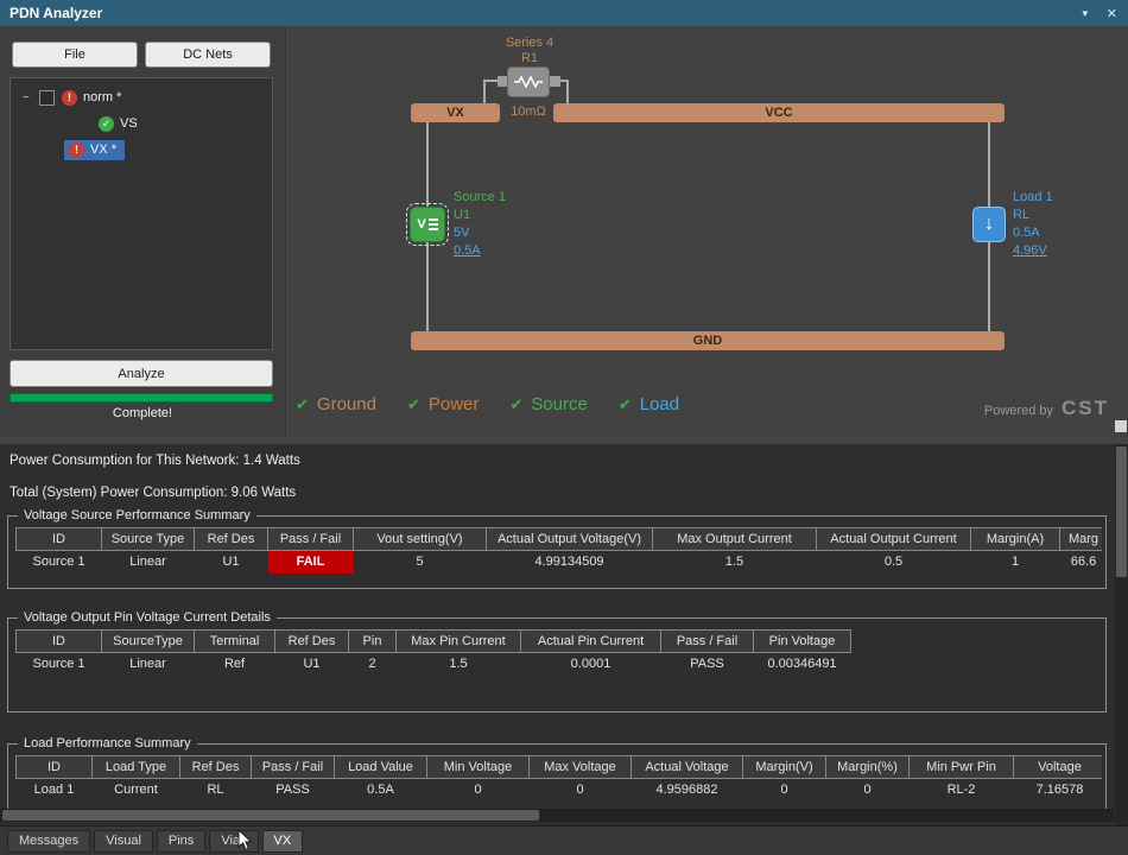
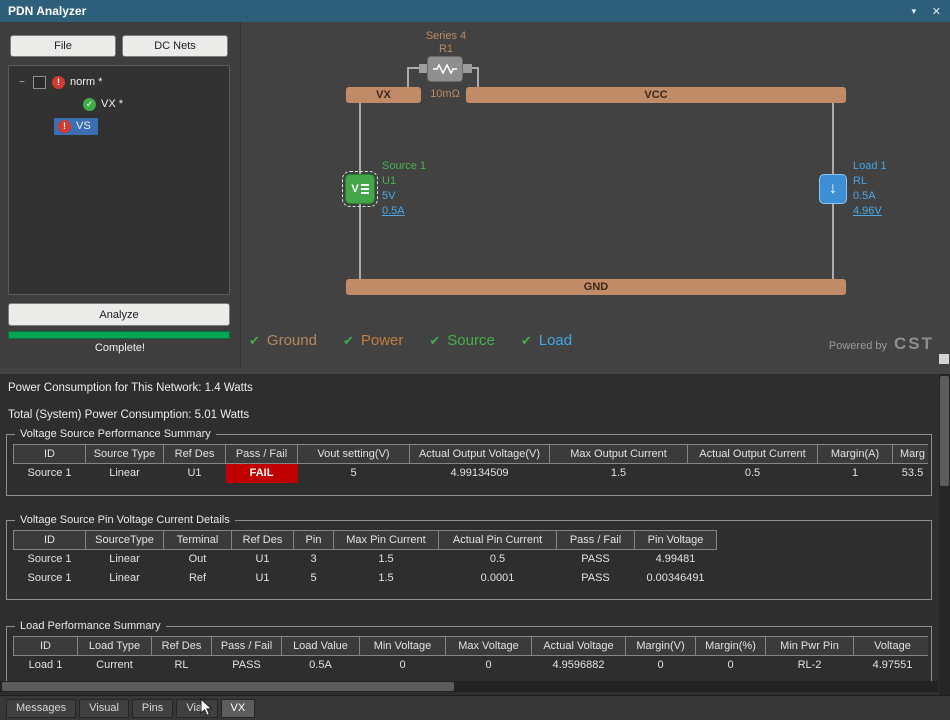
  PDN Analyzer
  ▼
  ✕
  File
  DC Nets
  −
  !
  norm *
  ✓
- VS
+ VX *
  !
- VX *
+ VS
  Analyze
  Complete!
  Series 4
  R1
  10mΩ
  VX
  VCC
  GND
  V
  Source 1
  U1
  5V
  0.5A
  ↓
  Load 1
  RL
  0.5A
  4.96V
  ✔ Ground
  ✔ Power
  ✔ Source
  ✔ Load
  Powered by
  CST
  Power Consumption for This Network: 1.4 Watts
- Total (System) Power Consumption: 9.06 Watts
+ Total (System) Power Consumption: 5.01 Watts
  Voltage Source Performance Summary
  ID	Source Type	Ref Des	Pass / Fail	Vout setting(V)	Actual Output Voltage(V)	Max Output Current	Actual Output Current	Margin(A)	Marg
- Source 1	Linear	U1	FAIL	5	4.99134509	1.5	0.5	1	66.6
+ Source 1	Linear	U1	FAIL	5	4.99134509	1.5	0.5	1	53.5
- Voltage Output Pin Voltage Current Details
+ Voltage Source Pin Voltage Current Details
  ID	SourceType	Terminal	Ref Des	Pin	Max Pin Current	Actual Pin Current	Pass / Fail	Pin Voltage
+ Source 1	Linear	Out	U1	3	1.5	0.5	PASS	4.99481
- Source 1	Linear	Ref	U1	2	1.5	0.0001	PASS	0.00346491
+ Source 1	Linear	Ref	U1	5	1.5	0.0001	PASS	0.00346491
  Load Performance Summary
  ID	Load Type	Ref Des	Pass / Fail	Load Value	Min Voltage	Max Voltage	Actual Voltage	Margin(V)	Margin(%)	Min Pwr Pin	Voltage
- Load 1	Current	RL	PASS	0.5A	0	0	4.9596882	0	0	RL-2	7.16578
+ Load 1	Current	RL	PASS	0.5A	0	0	4.9596882	0	0	RL-2	4.97551
  Messages
  Visual
  Pins
  Via
  VX
